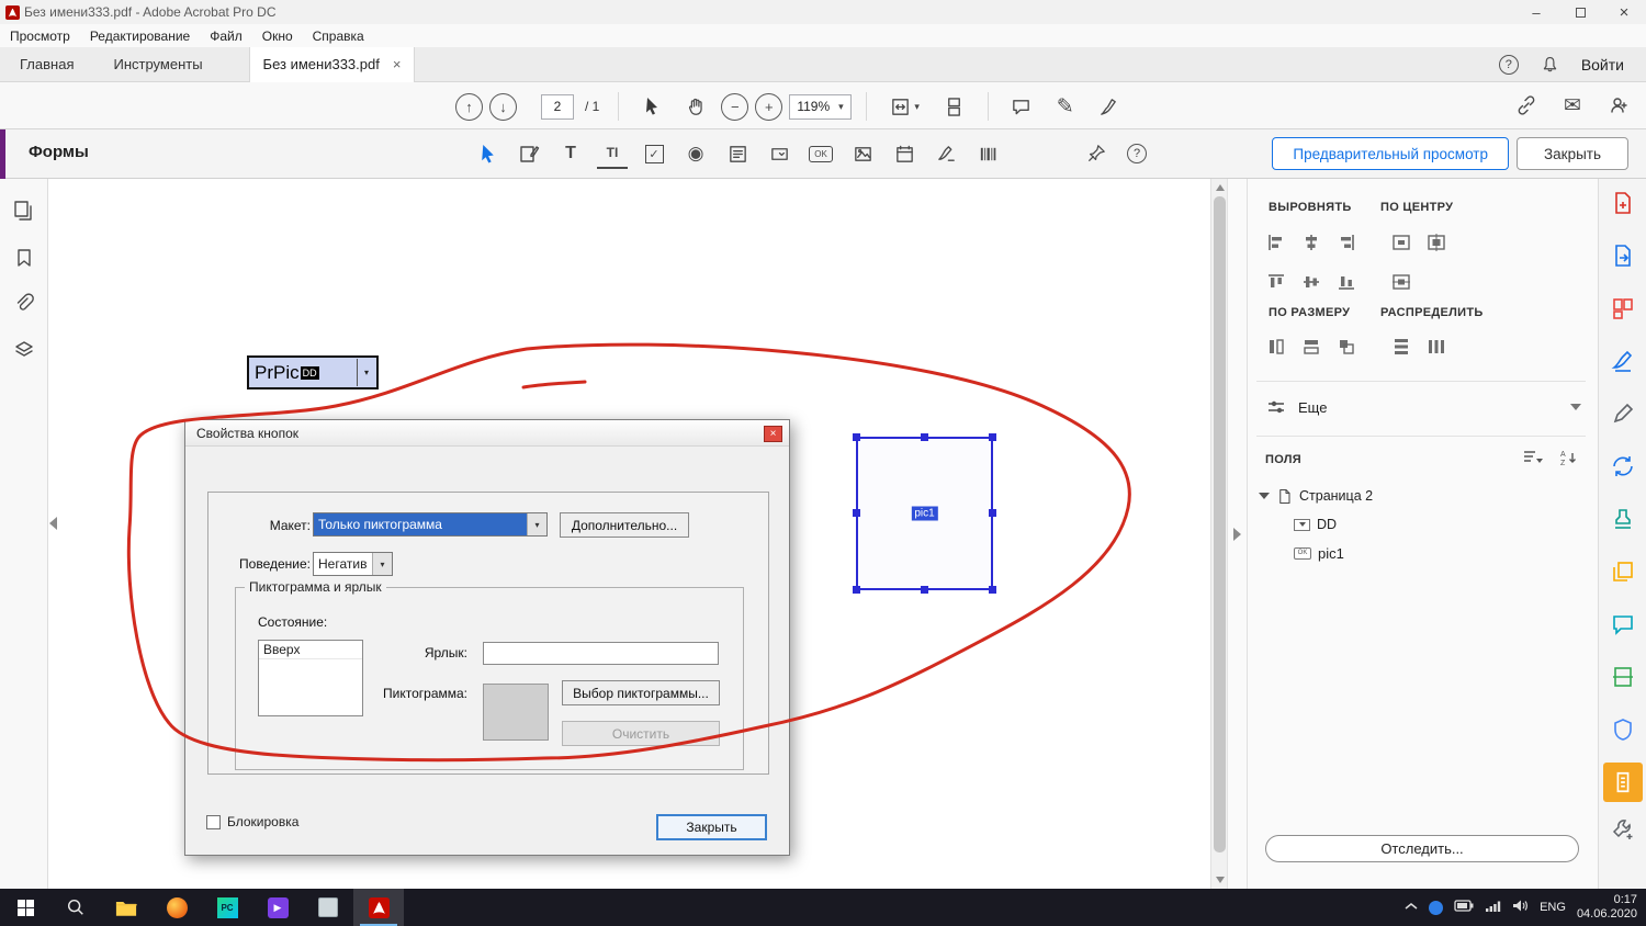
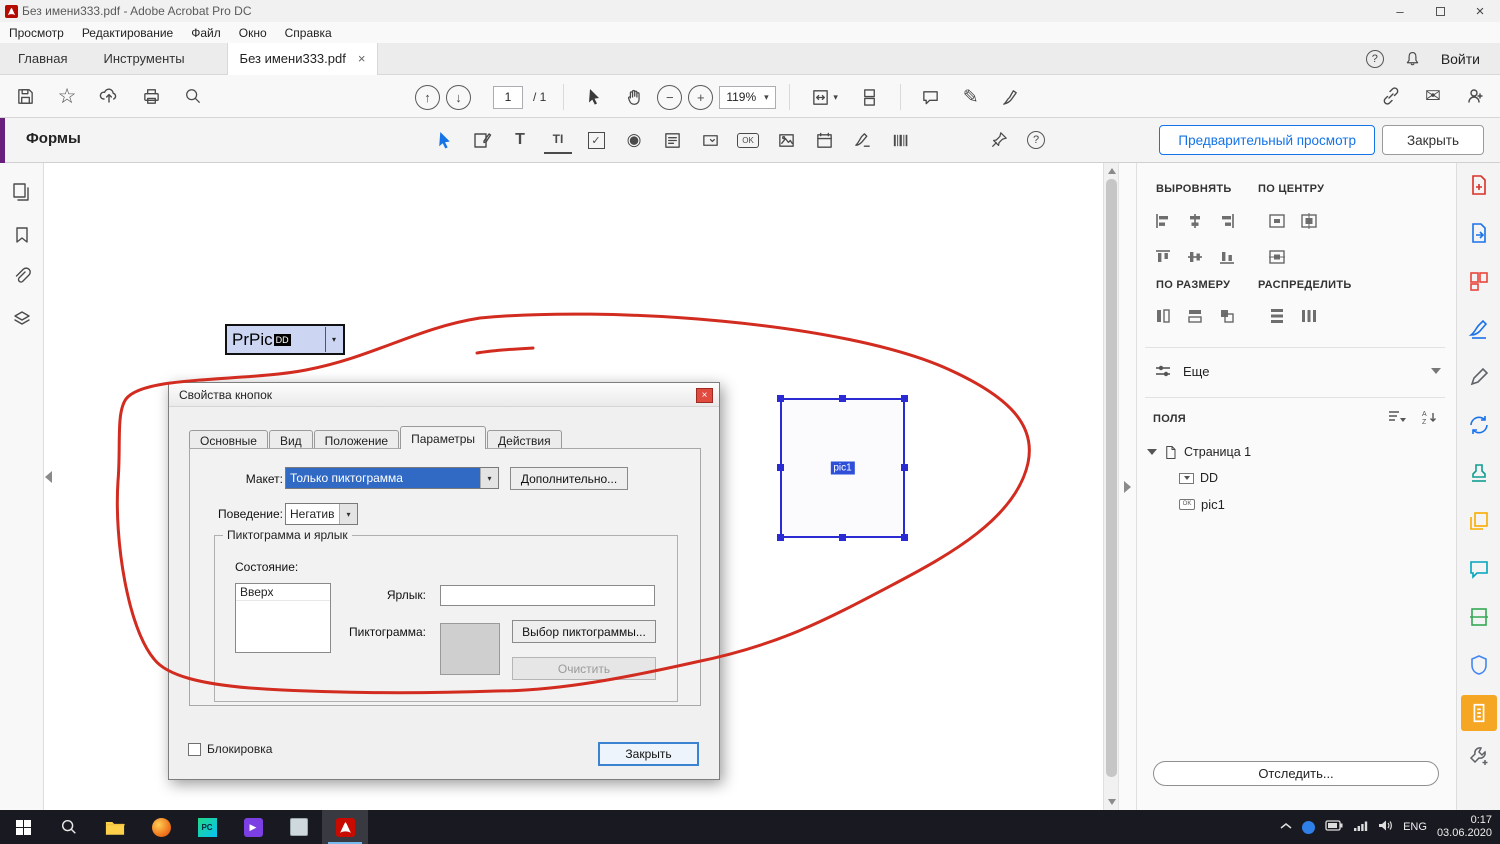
  Без имени333.pdf - Adobe Acrobat Pro DC
  –
  ×
  Просмотр
  Редактирование
  Файл
  Окно
  Справка
  Главная
  Инструменты
  Без имени333.pdf
  ×
  ?
  Войти
+ ☆
  ↑
  ↓
- 2
+ 1
  / 1
  −
  +
  119%
  ▾
  ▾
  ✎
  ✉
  Формы
  T
  TI
  ✓
  ◉
  OK
  ?
  Предварительный просмотр
  Закрыть
  PrPic
  DD
  ▾
  pic1
  Свойства кнопок
  ×
+ Основные
+ Вид
+ Положение
+ Параметры
+ Действия
  Макет:
  Только пиктограмма
  ▾
  Дополнительно...
  Поведение:
  Негатив
  ▾
  Пиктограмма и ярлык
  Состояние:
  Вверх
  Ярлык:
  Пиктограмма:
  Выбор пиктограммы...
  Очистить
  Блокировка
  Закрыть
  ВЫРОВНЯТЬ
  ПО ЦЕНТРУ
  ПО РАЗМЕРУ
  РАСПРЕДЕЛИТЬ
  Еще
  ПОЛЯ
- Страница 2
+ Страница 1
  DD
  pic1
  Отследить...
  PC
  ▶
  ENG
  0:17
- 04.06.2020
+ 03.06.2020
